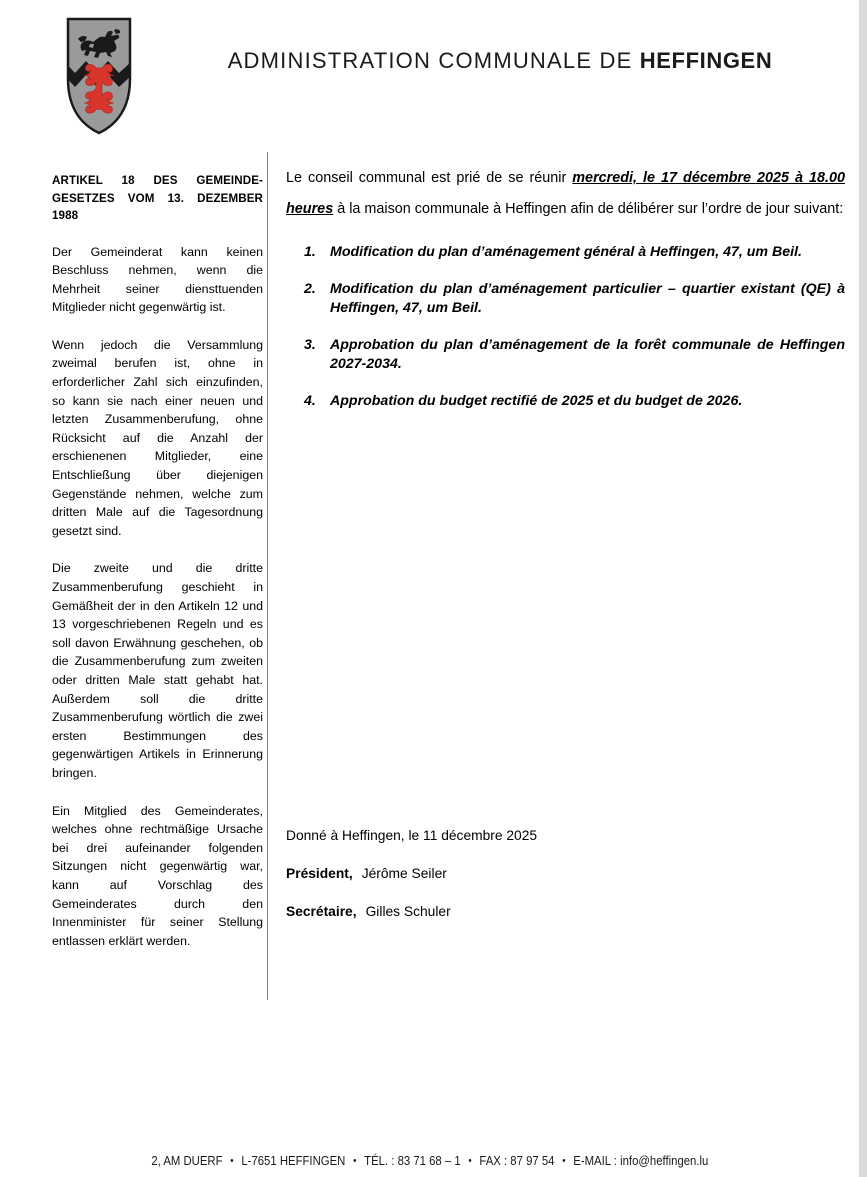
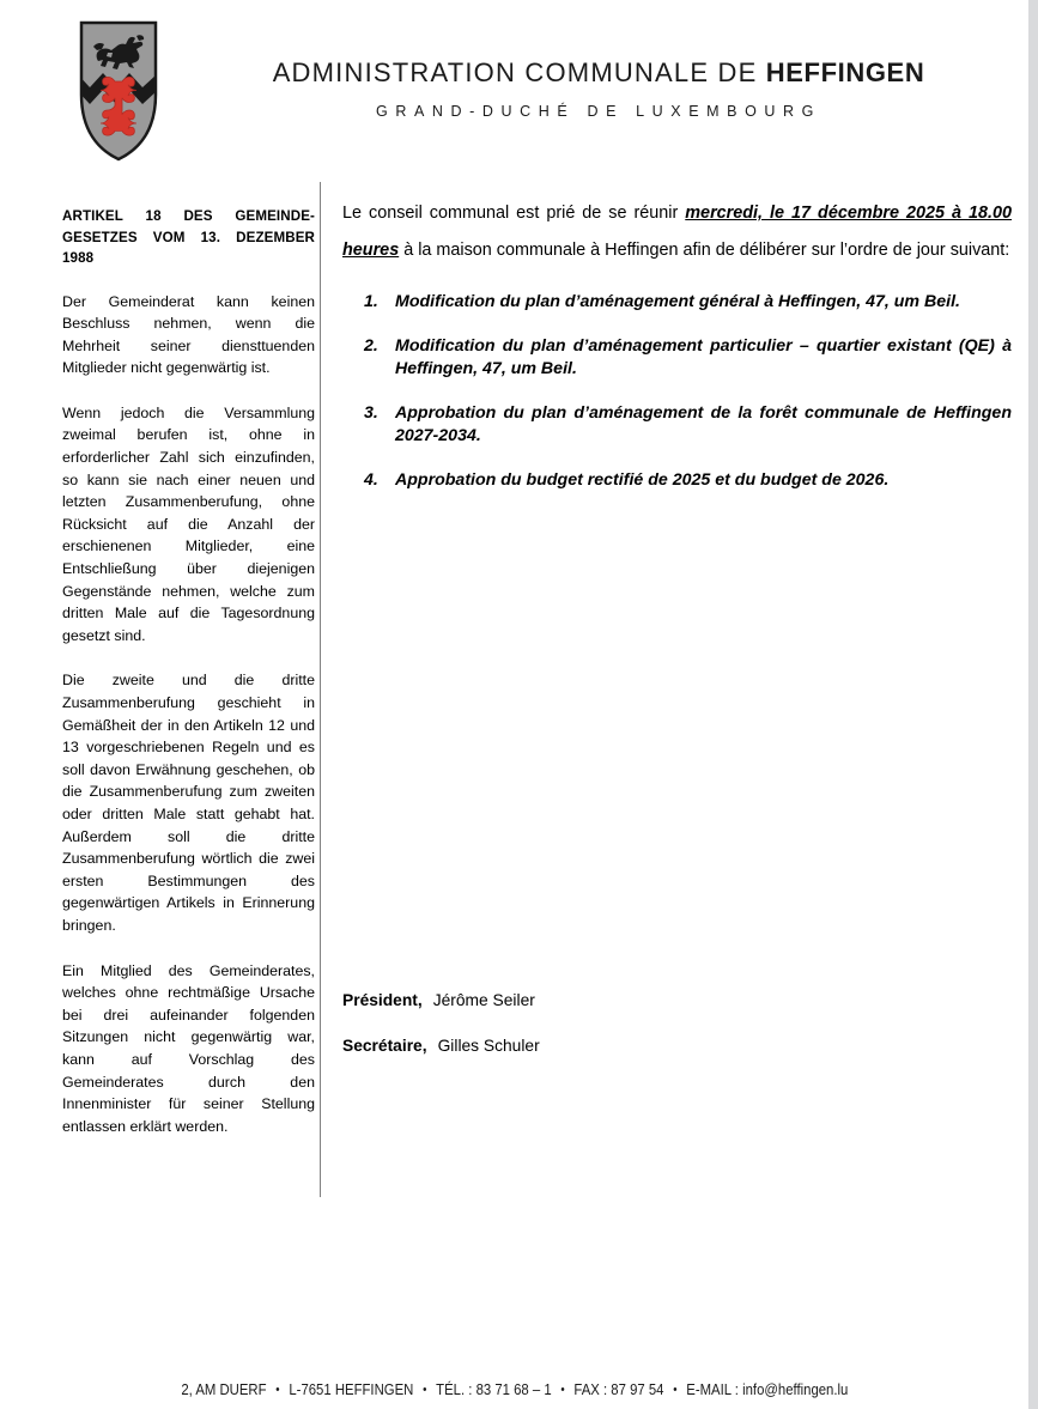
  ADMINISTRATION COMMUNALE DE HEFFINGEN
+ GRAND-DUCHÉ DE LUXEMBOURG
  ARTIKEL 18 DES GEMEINDE-GESETZES VOM 13. DEZEMBER 1988
  Der Gemeinderat kann keinen Beschluss nehmen, wenn die Mehrheit seiner diensttuenden Mitglieder nicht gegenwärtig ist.
  Wenn jedoch die Versammlung zweimal berufen ist, ohne in erforderlicher Zahl sich einzufinden, so kann sie nach einer neuen und letzten Zusammenberufung, ohne Rücksicht auf die Anzahl der erschienenen Mitglieder, eine Entschließung über diejenigen Gegenstände nehmen, welche zum dritten Male auf die Tagesordnung gesetzt sind.
  Die zweite und die dritte Zusammenberufung geschieht in Gemäßheit der in den Artikeln 12 und 13 vorgeschriebenen Regeln und es soll davon Erwähnung geschehen, ob die Zusammenberufung zum zweiten oder dritten Male statt gehabt hat. Außerdem soll die dritte Zusammenberufung wörtlich die zwei ersten Bestimmungen des gegenwärtigen Artikels in Erinnerung bringen.
  Ein Mitglied des Gemeinderates, welches ohne rechtmäßige Ursache bei drei aufeinander folgenden Sitzungen nicht gegenwärtig war, kann auf Vorschlag des Gemeinderates durch den Innenminister für seiner Stellung entlassen erklärt werden.
  Le conseil communal est prié de se réunir mercredi, le 17 décembre 2025 à 18.00 heures à la maison communale à Heffingen afin de délibérer sur l’ordre de jour suivant:
  1.
  Modification du plan d’aménagement général à Heffingen, 47, um Beil.
  2.
  Modification du plan d’aménagement particulier – quartier existant (QE) à Heffingen, 47, um Beil.
  3.
  Approbation du plan d’aménagement de la forêt communale de Heffingen 2027-2034.
  4.
  Approbation du budget rectifié de 2025 et du budget de 2026.
- Donné à Heffingen, le 11 décembre 2025
  Président, Jérôme Seiler
  Secrétaire, Gilles Schuler
  2, AM DUERF • L-7651 HEFFINGEN • TÉL. : 83 71 68 – 1 • FAX : 87 97 54 • E-MAIL : info@heffingen.lu
